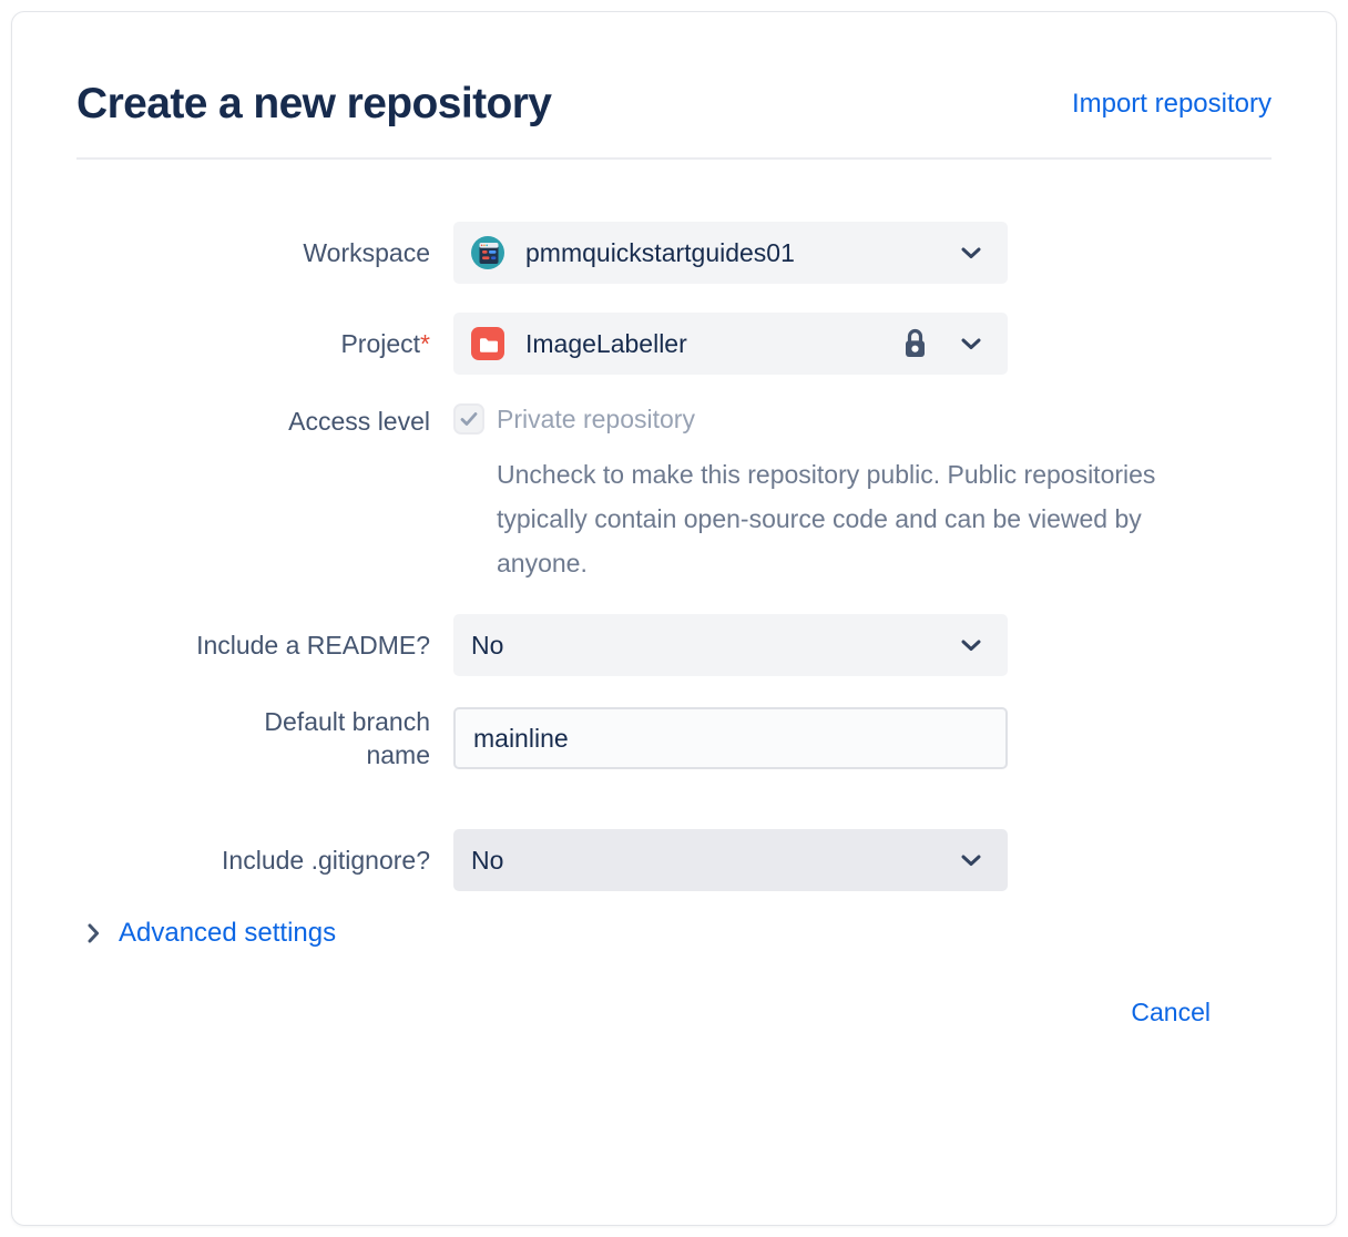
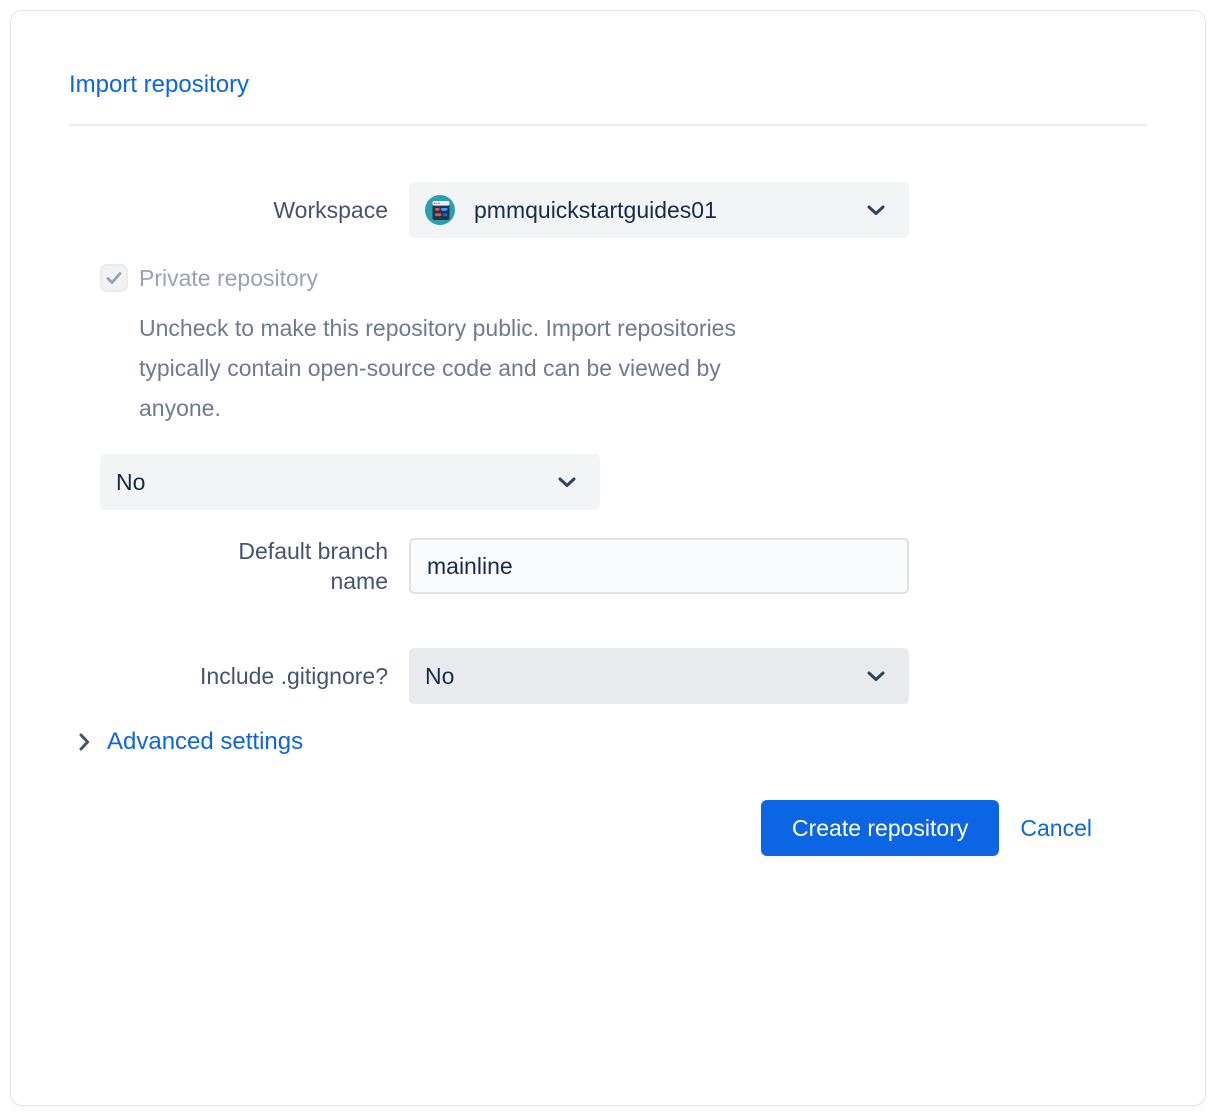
- Create a new repository
  Import repository
  Workspace
  pmmquickstartguides01
- Project*
- ImageLabeller
- Access level
  Private repository
- Uncheck to make this repository public. Public repositories typically contain open-source code and can be viewed by anyone.
+ Uncheck to make this repository public. Import repositories typically contain open-source code and can be viewed by anyone.
- Include a README?
  No
  Default branch name
  mainline
  Include .gitignore?
  No
  Advanced settings
+ Create repository
  Cancel
